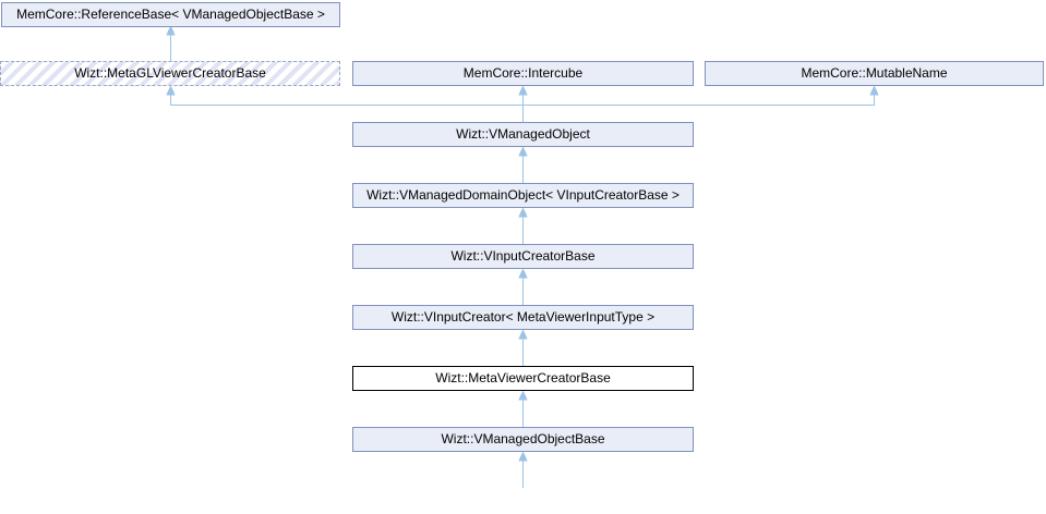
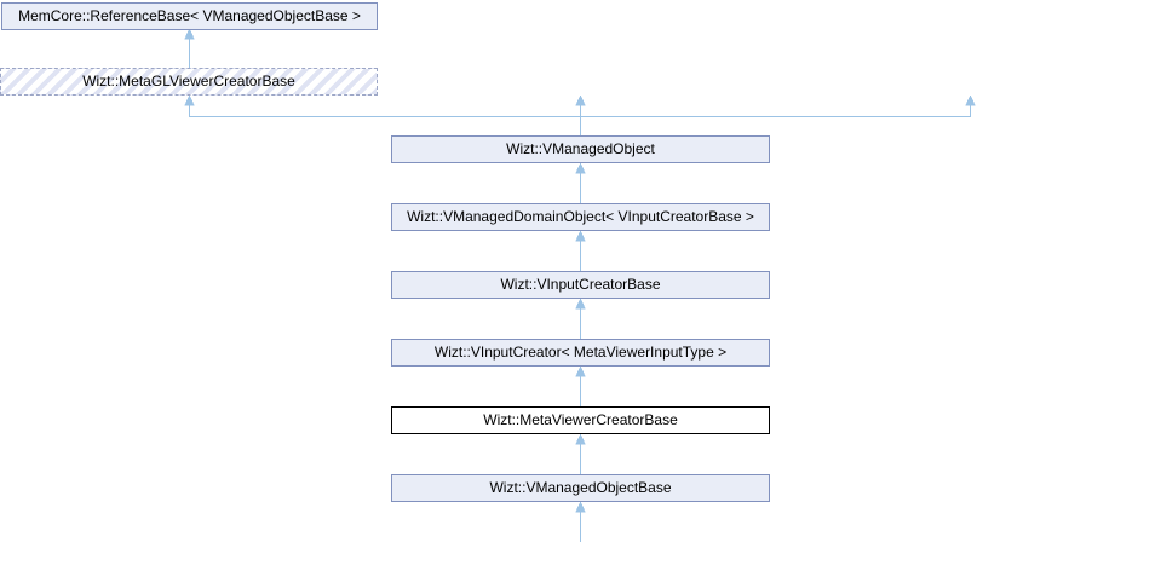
  MemCore::ReferenceBase< VManagedObjectBase >
  Wizt::MetaGLViewerCreatorBase
- MemCore::Intercube
- MemCore::MutableName
  Wizt::VManagedObject
  Wizt::VManagedDomainObject< VInputCreatorBase >
  Wizt::VInputCreatorBase
  Wizt::VInputCreator< MetaViewerInputType >
  Wizt::MetaViewerCreatorBase
  Wizt::VManagedObjectBase
